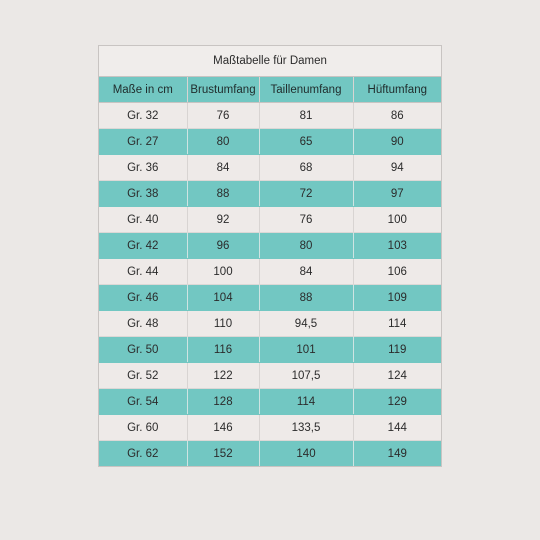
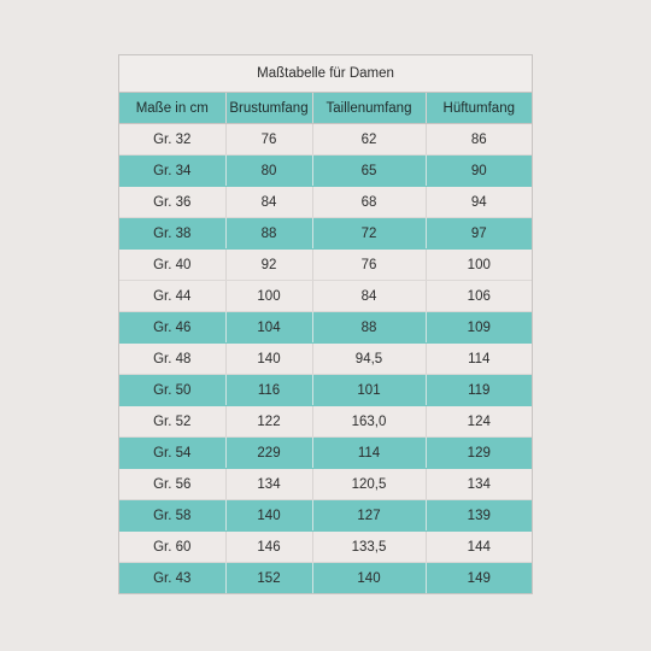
  Maßtabelle für Damen
  Maße in cm	Brustumfang	Taillenumfang	Hüftumfang
- Gr. 32	76	81	86
+ Gr. 32	76	62	86
- Gr. 27	80	65	90
+ Gr. 34	80	65	90
  Gr. 36	84	68	94
  Gr. 38	88	72	97
  Gr. 40	92	76	100
- Gr. 42	96	80	103
  Gr. 44	100	84	106
  Gr. 46	104	88	109
- Gr. 48	110	94,5	114
+ Gr. 48	140	94,5	114
  Gr. 50	116	101	119
- Gr. 52	122	107,5	124
+ Gr. 52	122	163,0	124
- Gr. 54	128	114	129
+ Gr. 54	229	114	129
+ Gr. 56	134	120,5	134
+ Gr. 58	140	127	139
  Gr. 60	146	133,5	144
- Gr. 62	152	140	149
+ Gr. 43	152	140	149
